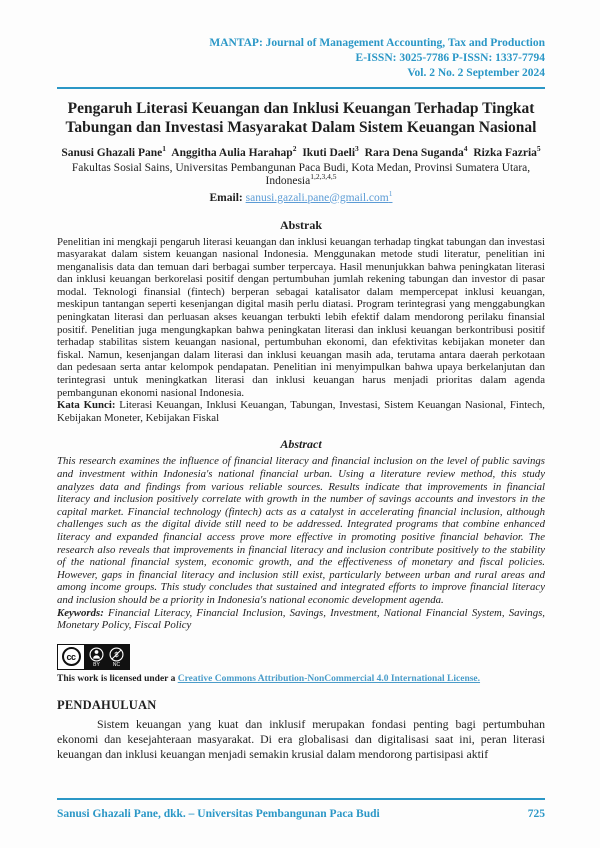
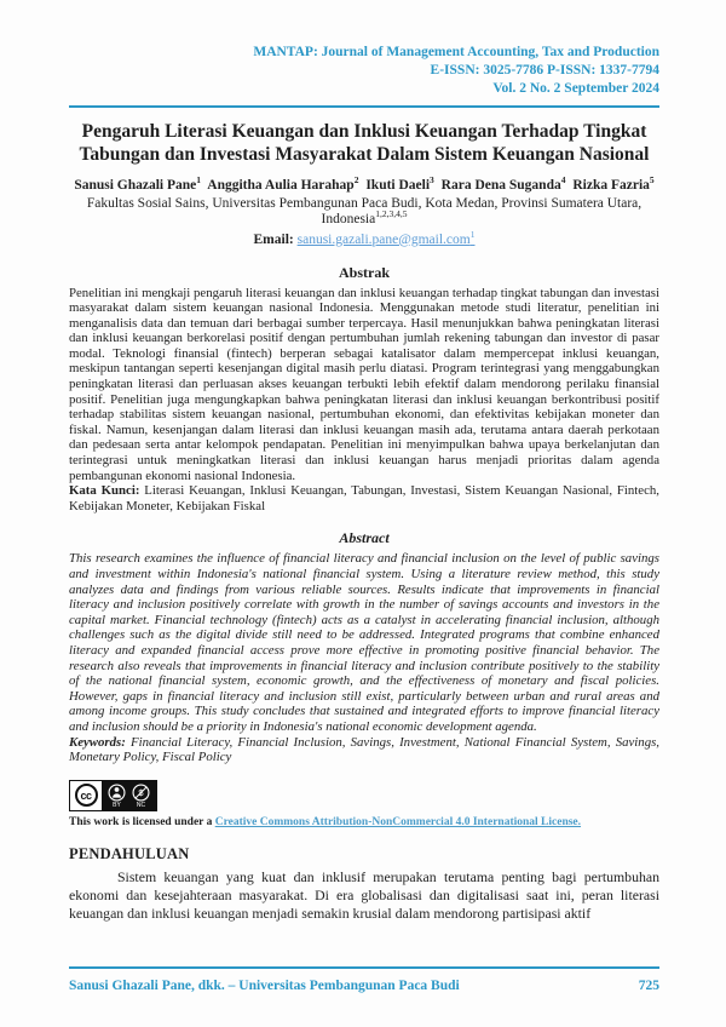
  MANTAP: Journal of Management Accounting, Tax and Production
  E-ISSN: 3025-7786 P-ISSN: 1337-7794
  Vol. 2 No. 2 September 2024
  Pengaruh Literasi Keuangan dan Inklusi Keuangan Terhadap Tingkat Tabungan dan Investasi Masyarakat Dalam Sistem Keuangan Nasional
  Sanusi Ghazali Pane1 Anggitha Aulia Harahap2 Ikuti Daeli3 Rara Dena Suganda4 Rizka Fazria5
  Fakultas Sosial Sains, Universitas Pembangunan Paca Budi, Kota Medan, Provinsi Sumatera Utara, Indonesia1,2,3,4,5
  Email: sanusi.gazali.pane@gmail.com1
  Abstrak
  Penelitian ini mengkaji pengaruh literasi keuangan dan inklusi keuangan terhadap tingkat tabungan dan investasi masyarakat dalam sistem keuangan nasional Indonesia. Menggunakan metode studi literatur, penelitian ini menganalisis data dan temuan dari berbagai sumber terpercaya. Hasil menunjukkan bahwa peningkatan literasi dan inklusi keuangan berkorelasi positif dengan pertumbuhan jumlah rekening tabungan dan investor di pasar modal. Teknologi finansial (fintech) berperan sebagai katalisator dalam mempercepat inklusi keuangan, meskipun tantangan seperti kesenjangan digital masih perlu diatasi. Program terintegrasi yang menggabungkan peningkatan literasi dan perluasan akses keuangan terbukti lebih efektif dalam mendorong perilaku finansial positif. Penelitian juga mengungkapkan bahwa peningkatan literasi dan inklusi keuangan berkontribusi positif terhadap stabilitas sistem keuangan nasional, pertumbuhan ekonomi, dan efektivitas kebijakan moneter dan fiskal. Namun, kesenjangan dalam literasi dan inklusi keuangan masih ada, terutama antara daerah perkotaan dan pedesaan serta antar kelompok pendapatan. Penelitian ini menyimpulkan bahwa upaya berkelanjutan dan terintegrasi untuk meningkatkan literasi dan inklusi keuangan harus menjadi prioritas dalam agenda pembangunan ekonomi nasional Indonesia.
  Kata Kunci: Literasi Keuangan, Inklusi Keuangan, Tabungan, Investasi, Sistem Keuangan Nasional, Fintech, Kebijakan Moneter, Kebijakan Fiskal
  Abstract
- This research examines the influence of financial literacy and financial inclusion on the level of public savings and investment within Indonesia's national financial urban. Using a literature review method, this study analyzes data and findings from various reliable sources. Results indicate that improvements in financial literacy and inclusion positively correlate with growth in the number of savings accounts and investors in the capital market. Financial technology (fintech) acts as a catalyst in accelerating financial inclusion, although challenges such as the digital divide still need to be addressed. Integrated programs that combine enhanced literacy and expanded financial access prove more effective in promoting positive financial behavior. The research also reveals that improvements in financial literacy and inclusion contribute positively to the stability of the national financial system, economic growth, and the effectiveness of monetary and fiscal policies. However, gaps in financial literacy and inclusion still exist, particularly between urban and rural areas and among income groups. This study concludes that sustained and integrated efforts to improve financial literacy and inclusion should be a priority in Indonesia's national economic development agenda.
+ This research examines the influence of financial literacy and financial inclusion on the level of public savings and investment within Indonesia's national financial system. Using a literature review method, this study analyzes data and findings from various reliable sources. Results indicate that improvements in financial literacy and inclusion positively correlate with growth in the number of savings accounts and investors in the capital market. Financial technology (fintech) acts as a catalyst in accelerating financial inclusion, although challenges such as the digital divide still need to be addressed. Integrated programs that combine enhanced literacy and expanded financial access prove more effective in promoting positive financial behavior. The research also reveals that improvements in financial literacy and inclusion contribute positively to the stability of the national financial system, economic growth, and the effectiveness of monetary and fiscal policies. However, gaps in financial literacy and inclusion still exist, particularly between urban and rural areas and among income groups. This study concludes that sustained and integrated efforts to improve financial literacy and inclusion should be a priority in Indonesia's national economic development agenda.
  Keywords: Financial Literacy, Financial Inclusion, Savings, Investment, National Financial System, Savings, Monetary Policy, Fiscal Policy
  cc
  This work is licensed under a Creative Commons Attribution-NonCommercial 4.0 International License.
  PENDAHULUAN
- Sistem keuangan yang kuat dan inklusif merupakan fondasi penting bagi pertumbuhan ekonomi dan kesejahteraan masyarakat. Di era globalisasi dan digitalisasi saat ini, peran literasi keuangan dan inklusi keuangan menjadi semakin krusial dalam mendorong partisipasi aktif
+ Sistem keuangan yang kuat dan inklusif merupakan terutama penting bagi pertumbuhan ekonomi dan kesejahteraan masyarakat. Di era globalisasi dan digitalisasi saat ini, peran literasi keuangan dan inklusi keuangan menjadi semakin krusial dalam mendorong partisipasi aktif
  Sanusi Ghazali Pane, dkk. – Universitas Pembangunan Paca Budi
  725
